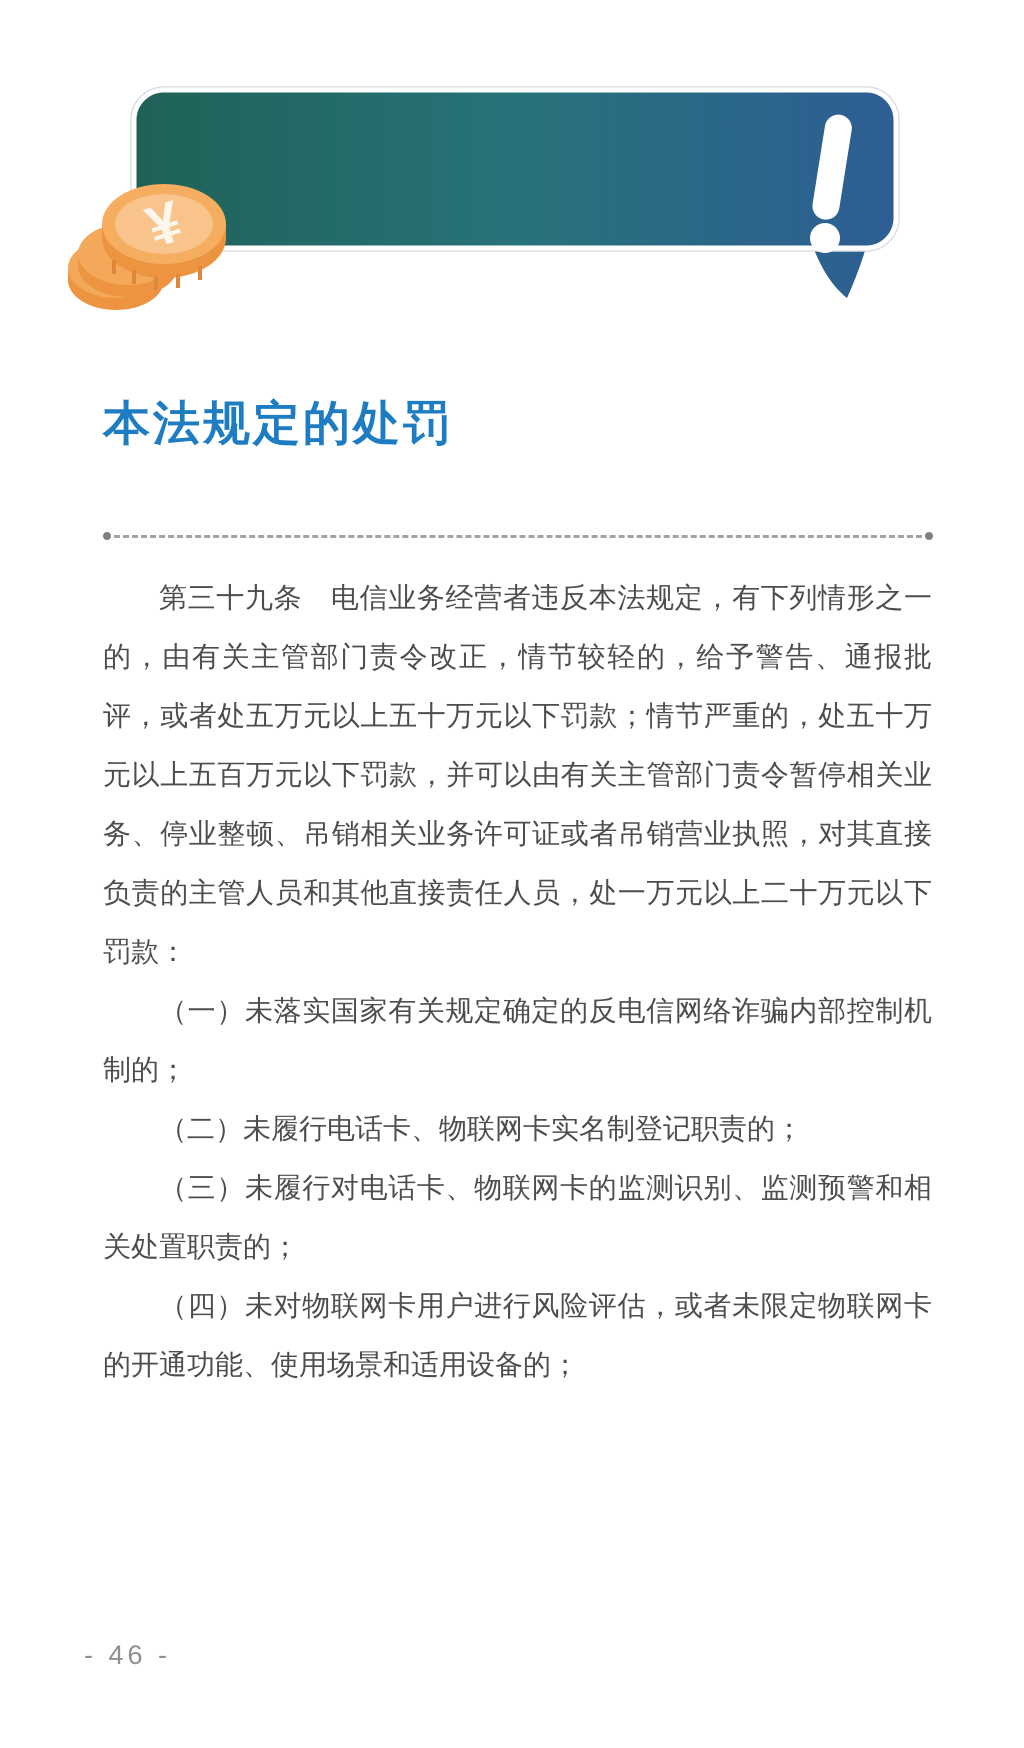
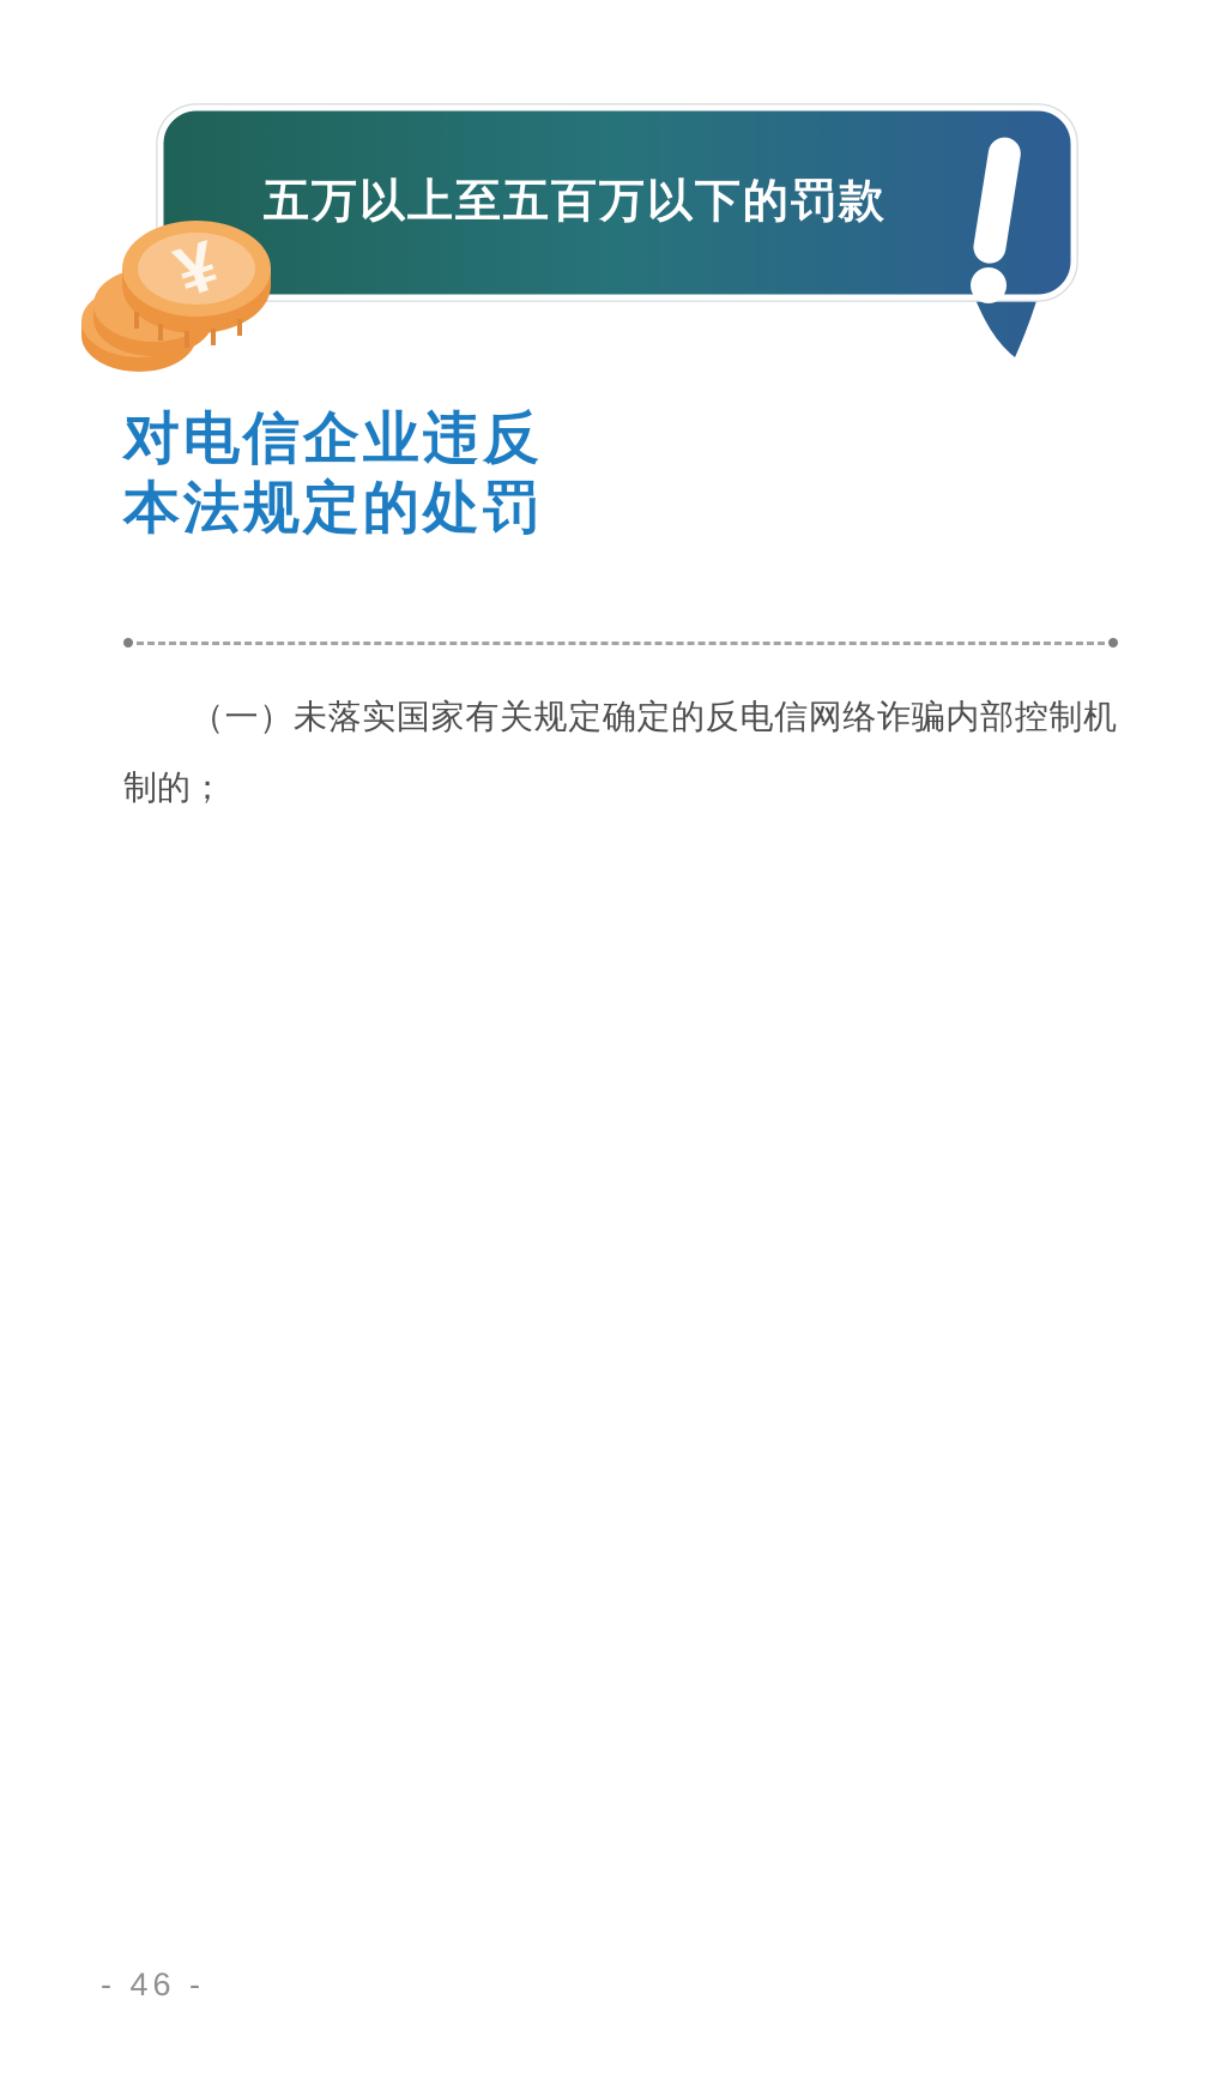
+ 五万以上至五百万以下的罚款
+ 对电信企业违反
  本法规定的处罚
- 第三十九条 电信业务经营者违反本法规定，有下列情形之一的，由有关主管部门责令改正，情节较轻的，给予警告、通报批评，或者处五万元以上五十万元以下罚款；情节严重的，处五十万元以上五百万元以下罚款，并可以由有关主管部门责令暂停相关业务、停业整顿、吊销相关业务许可证或者吊销营业执照，对其直接负责的主管人员和其他直接责任人员，处一万元以上二十万元以下罚款：
  （一）未落实国家有关规定确定的反电信网络诈骗内部控制机制的；
- （二）未履行电话卡、物联网卡实名制登记职责的；
- （三）未履行对电话卡、物联网卡的监测识别、监测预警和相关处置职责的；
- （四）未对物联网卡用户进行风险评估，或者未限定物联网卡的开通功能、使用场景和适用设备的；
  - 46 -
